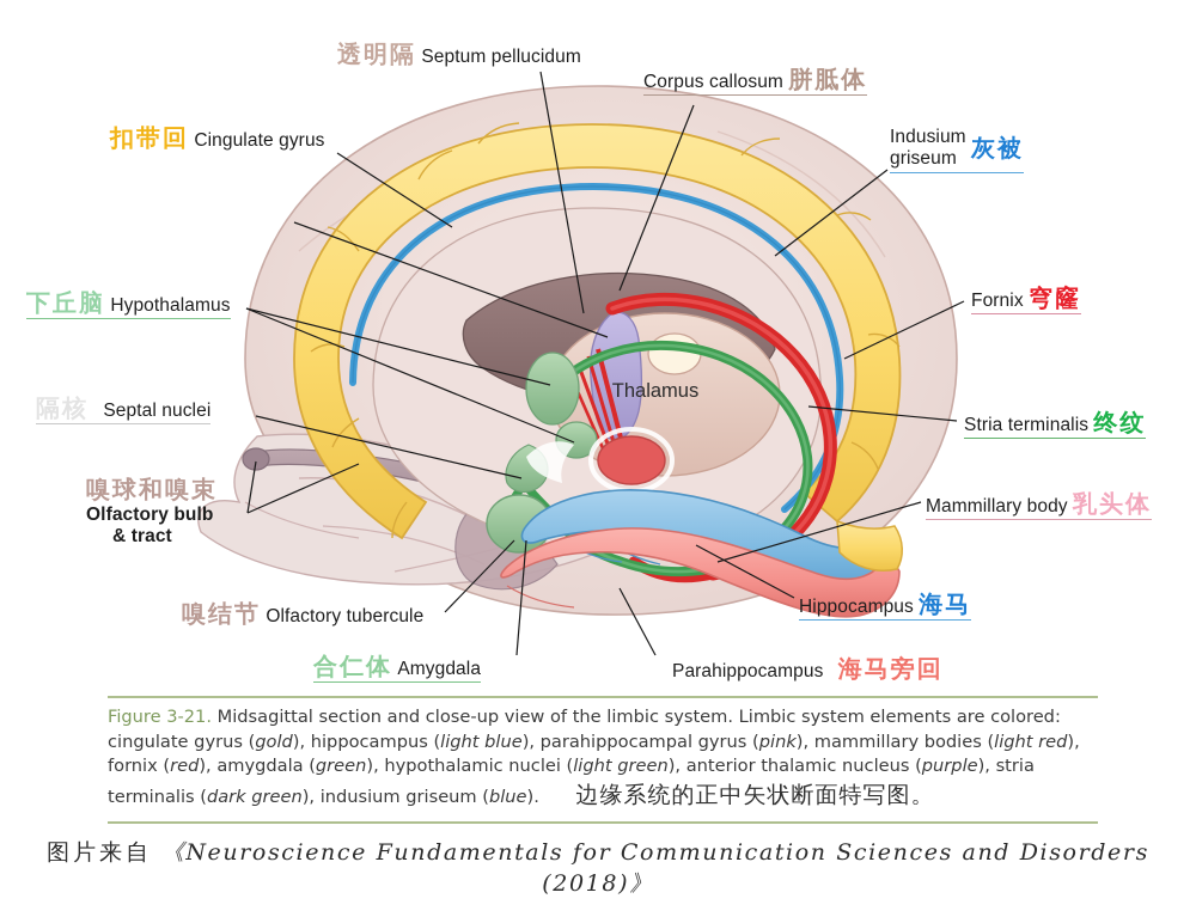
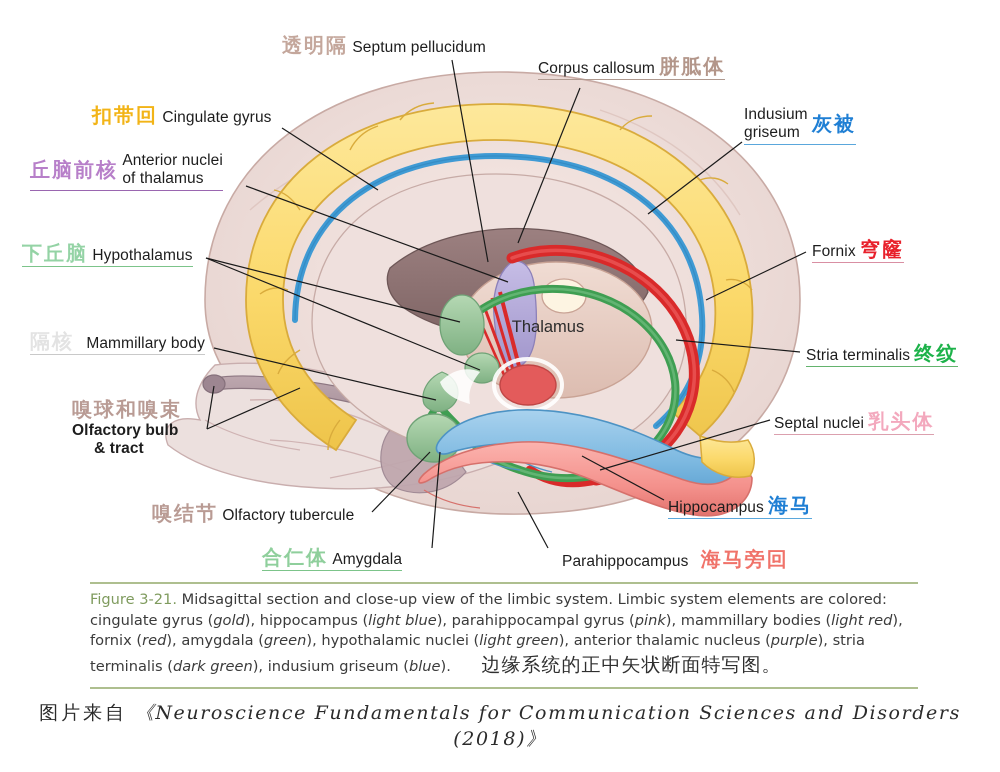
  Thalamus
  透明隔 Septum pellucidum
  Corpus callosum 胼胝体
  扣带回 Cingulate gyrus
  Indusium
  griseum 灰被
+ 丘脑前核 Anterior nuclei
+ of thalamus
  Fornix 穹窿
  下丘脑 Hypothalamus
- 隔核 Septal nuclei
+ 隔核 Mammillary body
  Stria terminalis 终纹
  嗅球和嗅束
  Olfactory bulb
  & tract
- Mammillary body 乳头体
+ Septal nuclei 乳头体
  嗅结节 Olfactory tubercule
  Hippocampus 海马
  合仁体 Amygdala
  Parahippocampus 海马旁回
  Figure 3-21. Midsagittal section and close-up view of the limbic system. Limbic system elements are colored: cingulate gyrus (gold), hippocampus (light blue), parahippocampal gyrus (pink), mammillary bodies (light red), fornix (red), amygdala (green), hypothalamic nuclei (light green), anterior thalamic nucleus (purple), stria terminalis (dark green), indusium griseum (blue). 边缘系统的正中矢状断面特写图。
  图片来自 《Neuroscience Fundamentals for Communication Sciences and Disorders (2018)》
